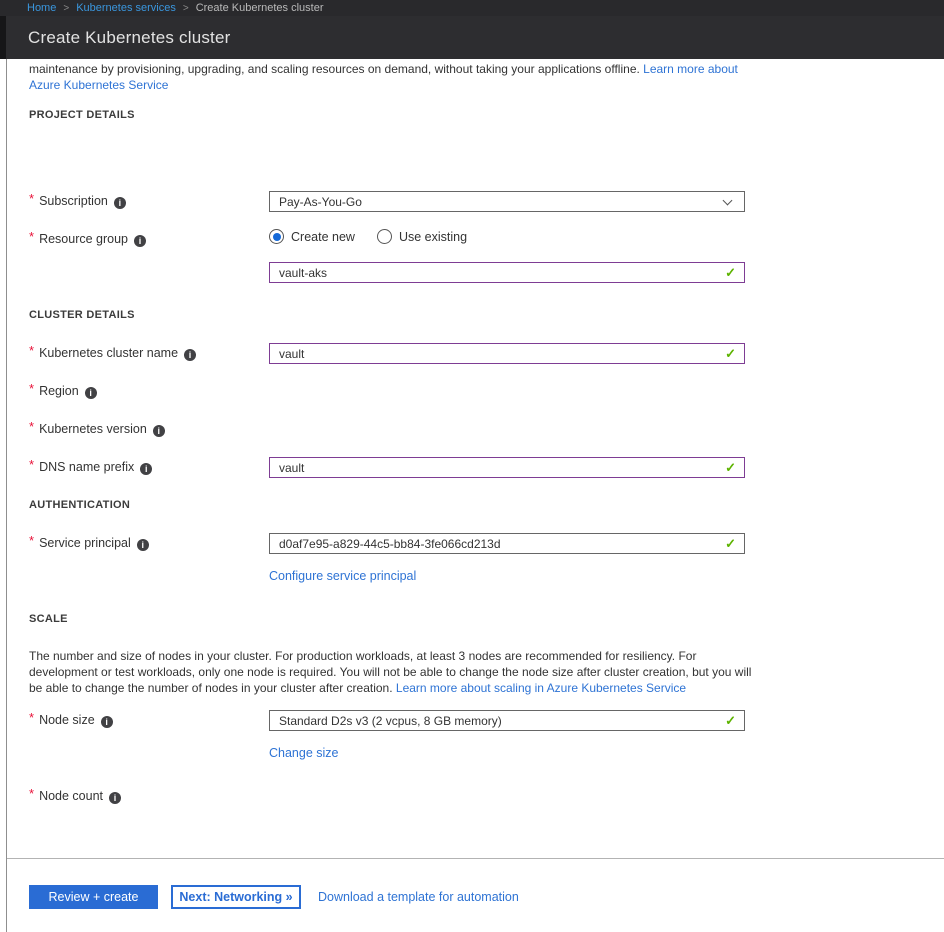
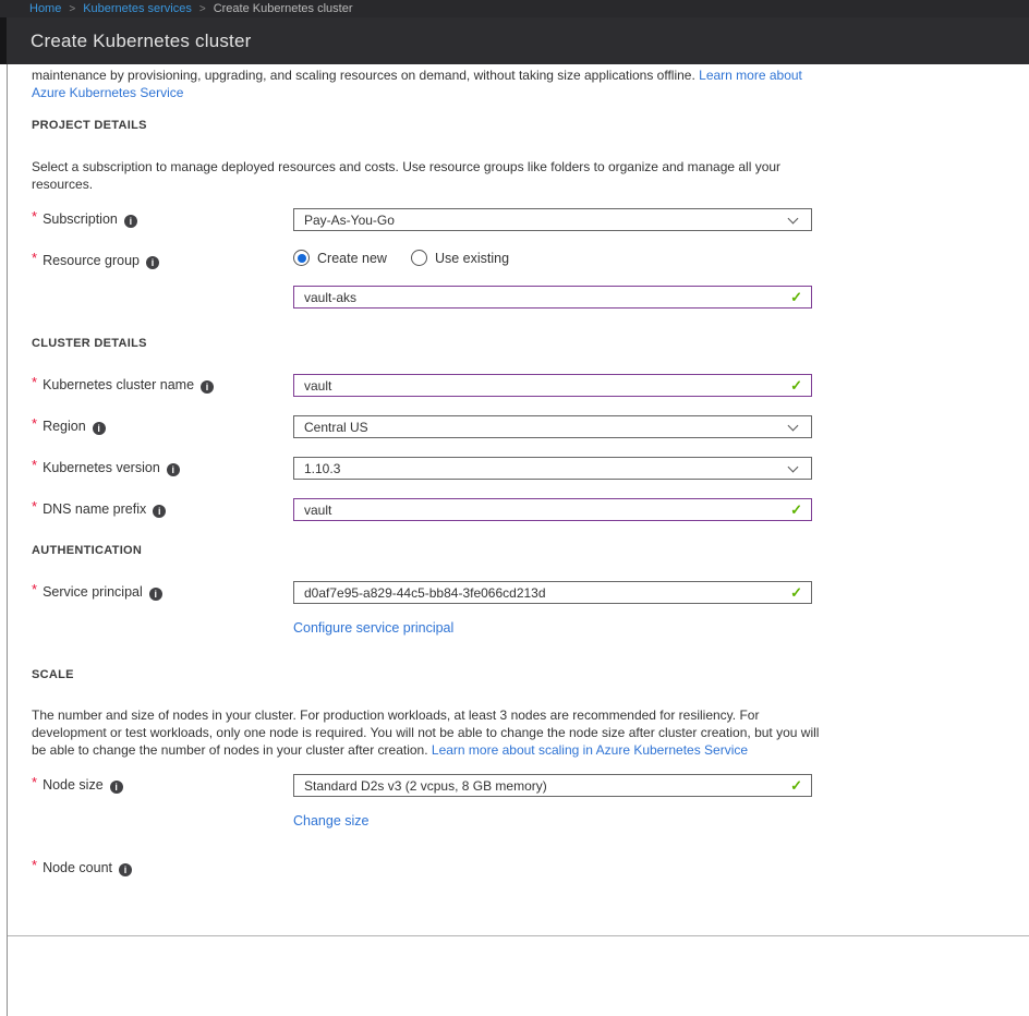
  Home
  >
  Kubernetes services
  >
  Create Kubernetes cluster
  Create Kubernetes cluster
- maintenance by provisioning, upgrading, and scaling resources on demand, without taking your applications offline. Learn more about Azure Kubernetes Service
+ maintenance by provisioning, upgrading, and scaling resources on demand, without taking size applications offline. Learn more about Azure Kubernetes Service
  PROJECT DETAILS
+ Select a subscription to manage deployed resources and costs. Use resource groups like folders to organize and manage all your resources.
  * Subscription i
  Pay-As-You-Go
  * Resource group i
  Create new
  Use existing
  vault-aks
  ✓
  CLUSTER DETAILS
  * Kubernetes cluster name i
  vault
  ✓
  * Region i
+ Central US
  * Kubernetes version i
+ 1.10.3
  * DNS name prefix i
  vault
  ✓
  AUTHENTICATION
  * Service principal i
  d0af7e95-a829-44c5-bb84-3fe066cd213d
  ✓
  Configure service principal
  SCALE
  The number and size of nodes in your cluster. For production workloads, at least 3 nodes are recommended for resiliency. For development or test workloads, only one node is required. You will not be able to change the node size after cluster creation, but you will be able to change the number of nodes in your cluster after creation. Learn more about scaling in Azure Kubernetes Service
  * Node size i
  Standard D2s v3 (2 vcpus, 8 GB memory)
  ✓
  Change size
  * Node count i
- Review + create
- Next: Networking »
- Download a template for automation
